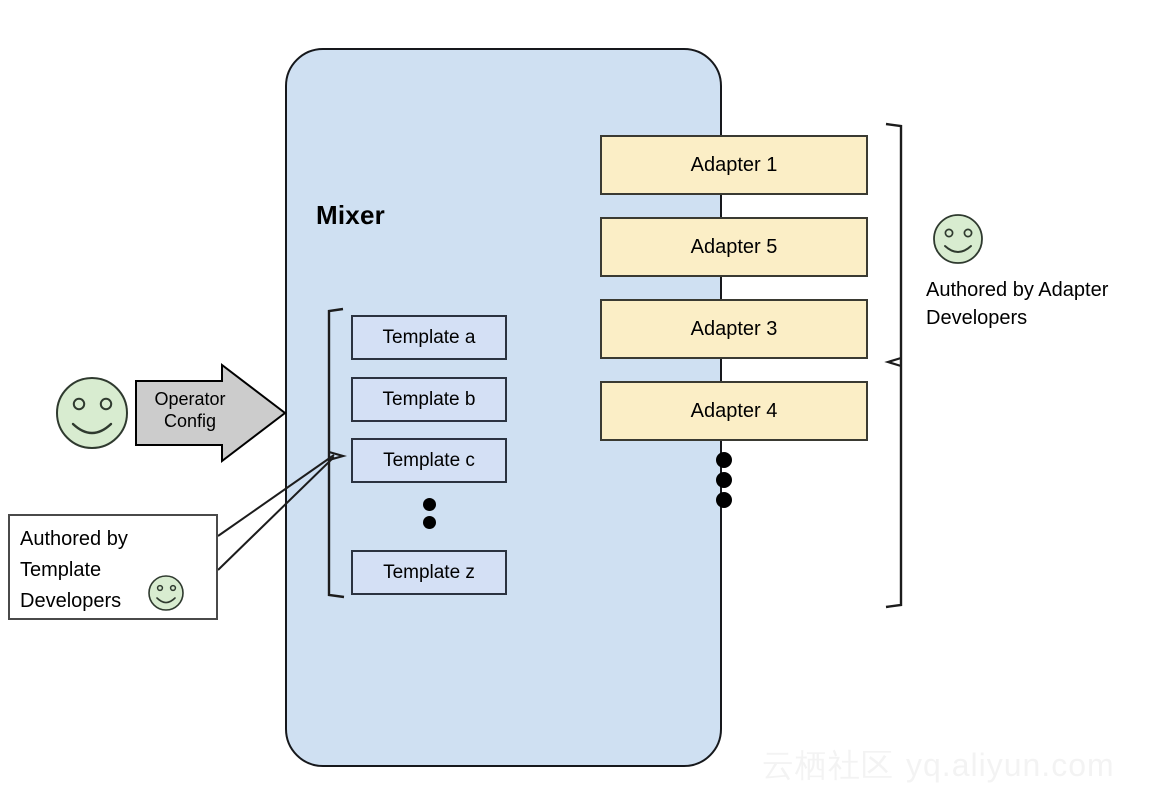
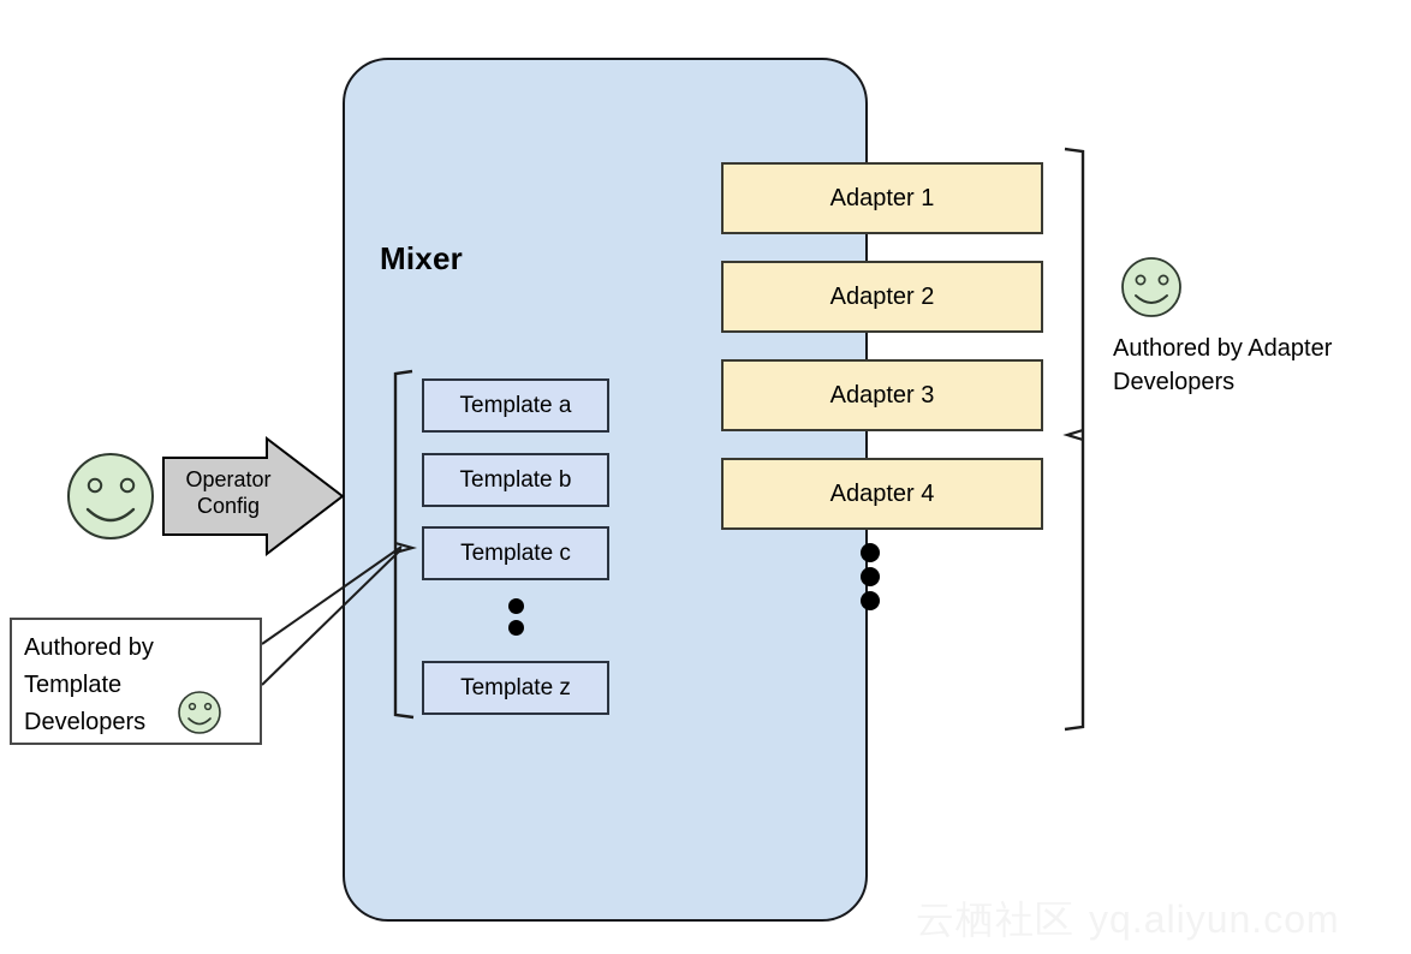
  Mixer
  Template a
  Template b
  Template c
  Template z
  Adapter 1
- Adapter 5
+ Adapter 2
  Adapter 3
  Adapter 4
  Operator Config
  Authored by
  Template
  Developers
  Authored by Adapter
  Developers
